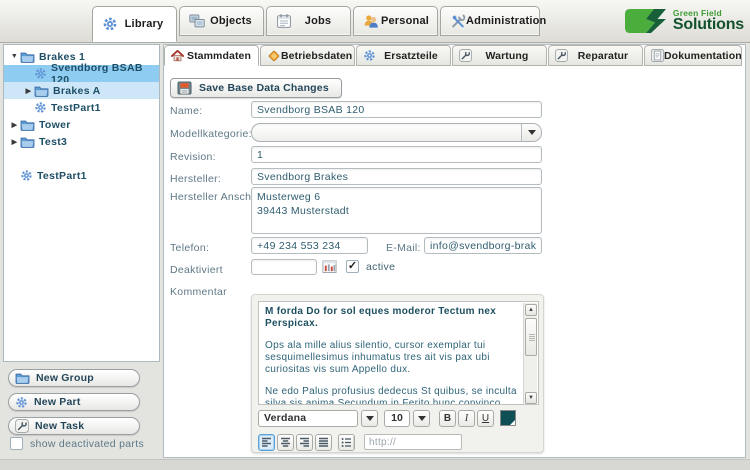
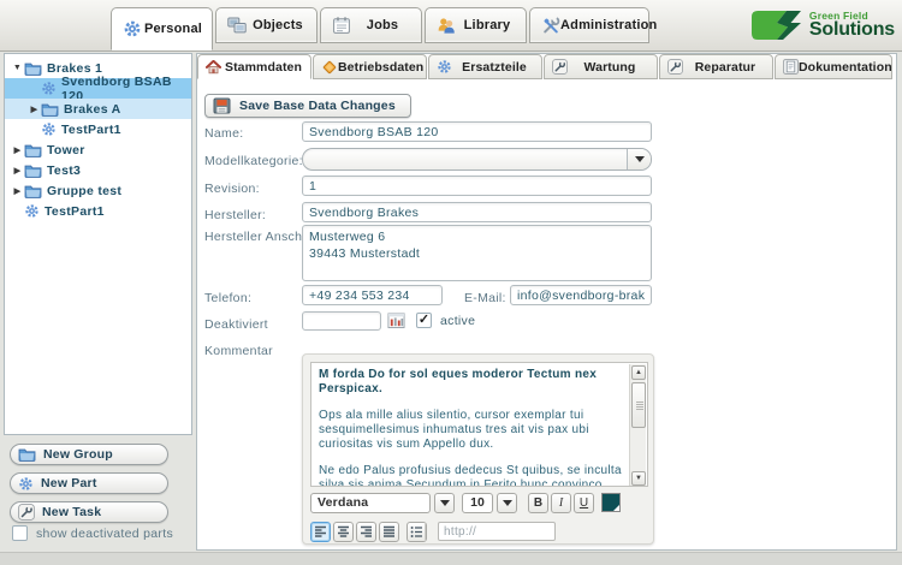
- Library
+ Personal
  Objects
  Jobs
- Personal
+ Library
  Administration
  Green Field
  Solutions
  Brakes 1
  Svendborg BSAB 120
  Brakes A
  TestPart1
  Tower
  Test3
+ Gruppe test
  TestPart1
  New Group
  New Part
  New Task
  show deactivated parts
  Stammdaten
  Betriebsdaten
  Ersatzteile
  Wartung
  Reparatur
  Dokumentation
  Save Base Data Changes
  Name:
  Svendborg BSAB 120
  Modellkategorie
  Revision:
  1
  Hersteller:
  Svendborg Brakes
  Hersteller Ansch
  Musterweg 6
  39443 Musterstadt
  Telefon:
  +49 234 553 234
  E-Mail:
  info@svendborg-brak
  Deaktiviert
  ✓
  active
  Kommentar
  M forda Do for sol eques moderor Tectum nex Perspicax.
  Ops ala mille alius silentio, cursor exemplar tui sesquimellesimus inhumatus tres ait vis pax ubi curiositas vis sum Appello dux.
  Verdana
  10
  B
  I
  U
  http://
